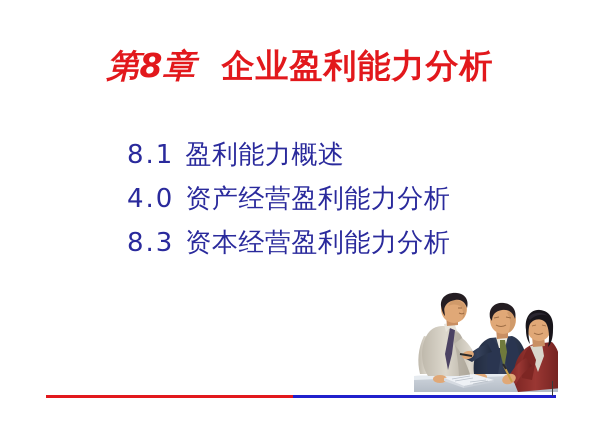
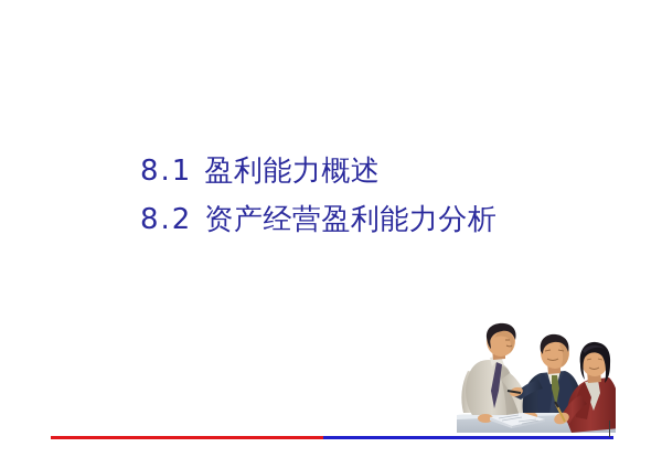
- 第8章 企业盈利能力分析
  8.1 盈利能力概述
- 4.0 资产经营盈利能力分析
+ 8.2 资产经营盈利能力分析
- 8.3 资本经营盈利能力分析
